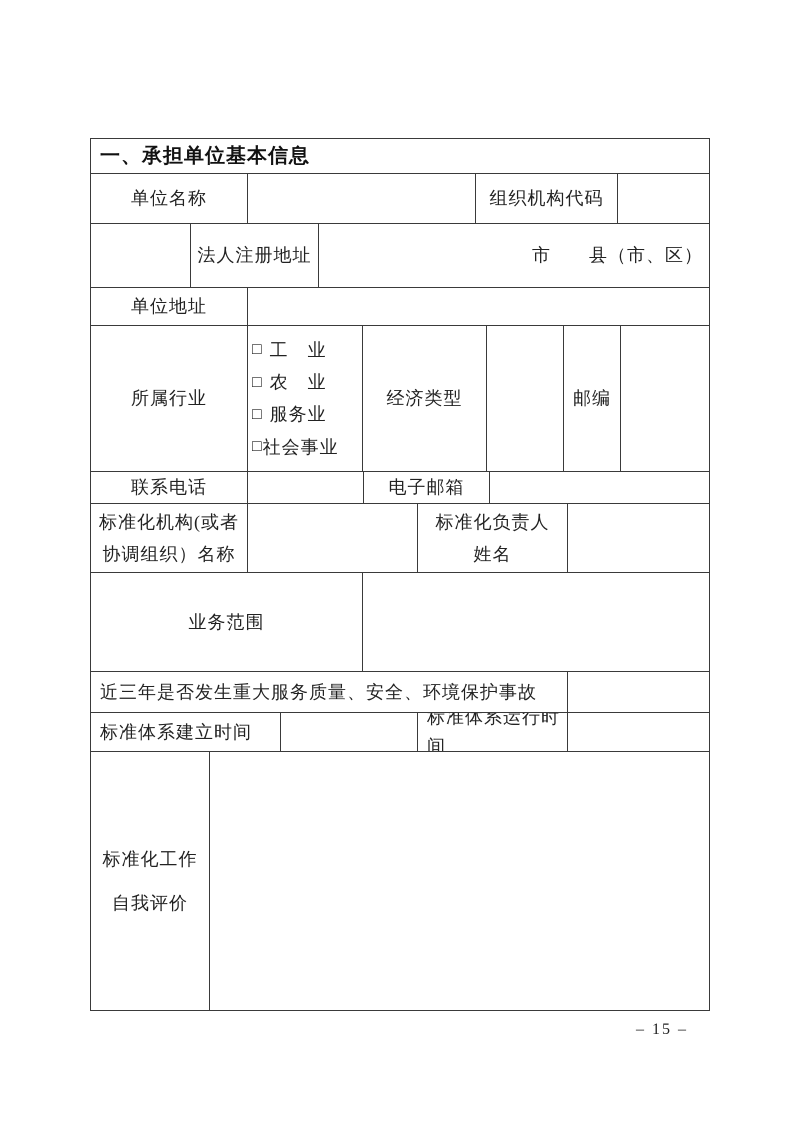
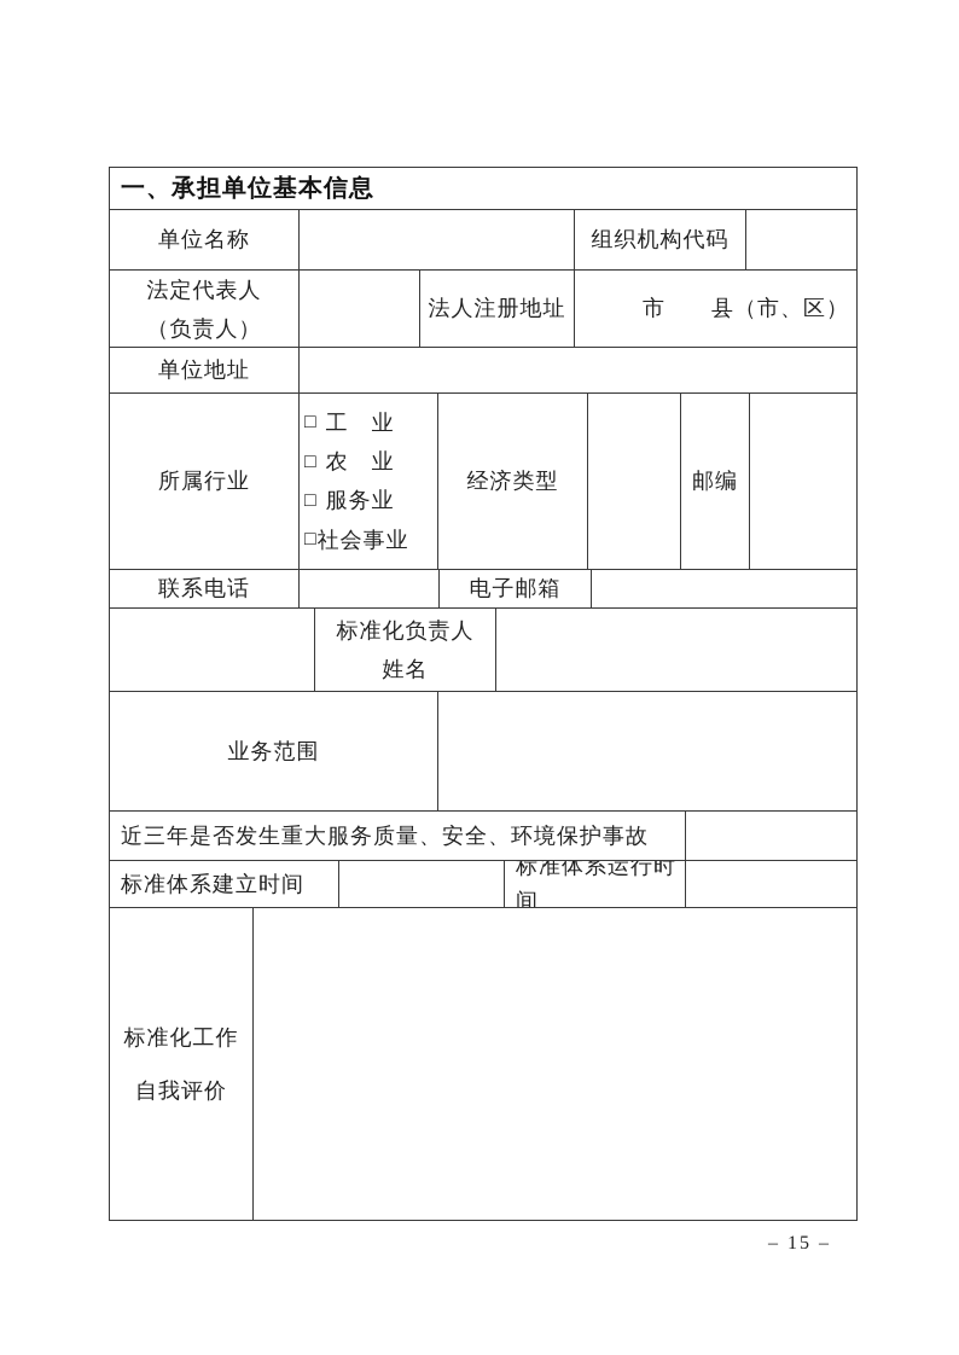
  一、承担单位基本信息
  单位名称
  组织机构代码
+ 法定代表人
+ （负责人）
  法人注册地址
  市
  县（市、区）
  单位地址
  所属行业
  □
  工 业
  □
  农 业
  □
  服务业
  □
  社会事业
  经济类型
  邮编
  联系电话
  电子邮箱
- 标准化机构(或者
- 协调组织）名称
  标准化负责人
  姓名
  业务范围
  近三年是否发生重大服务质量、安全、环境保护事故
  标准体系建立时间
  标准体系运行时间
  标准化工作
  自我评价
  – 15 –
